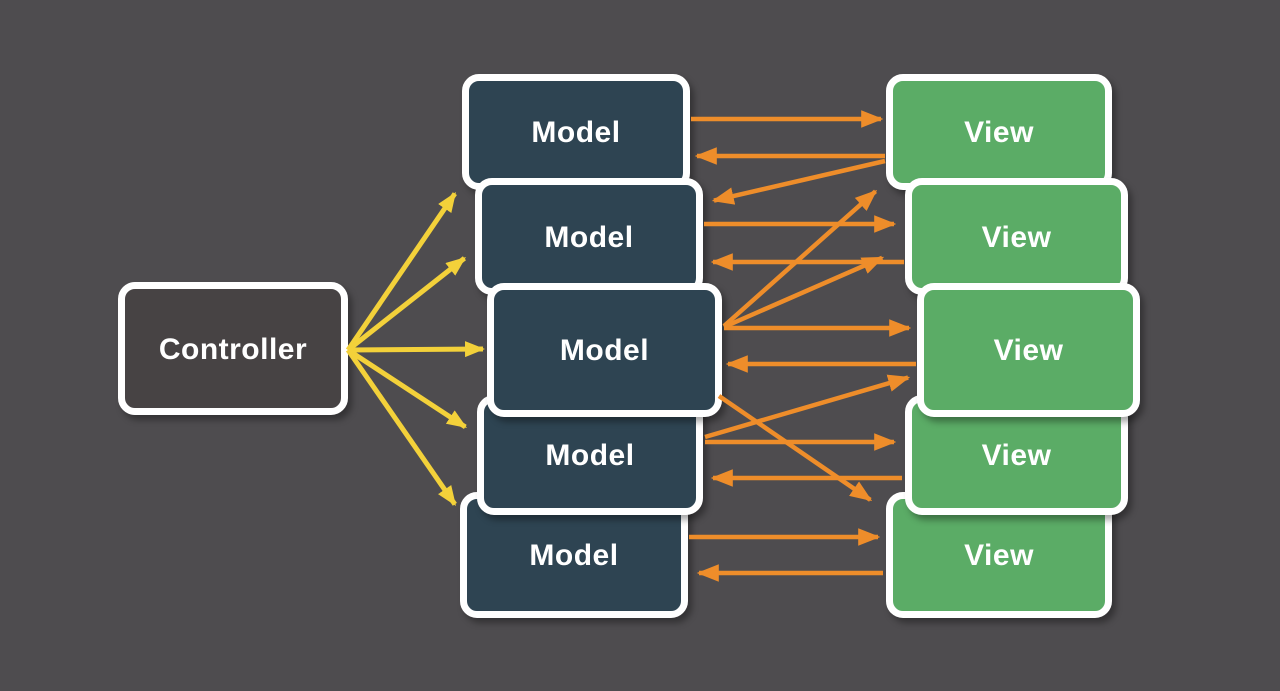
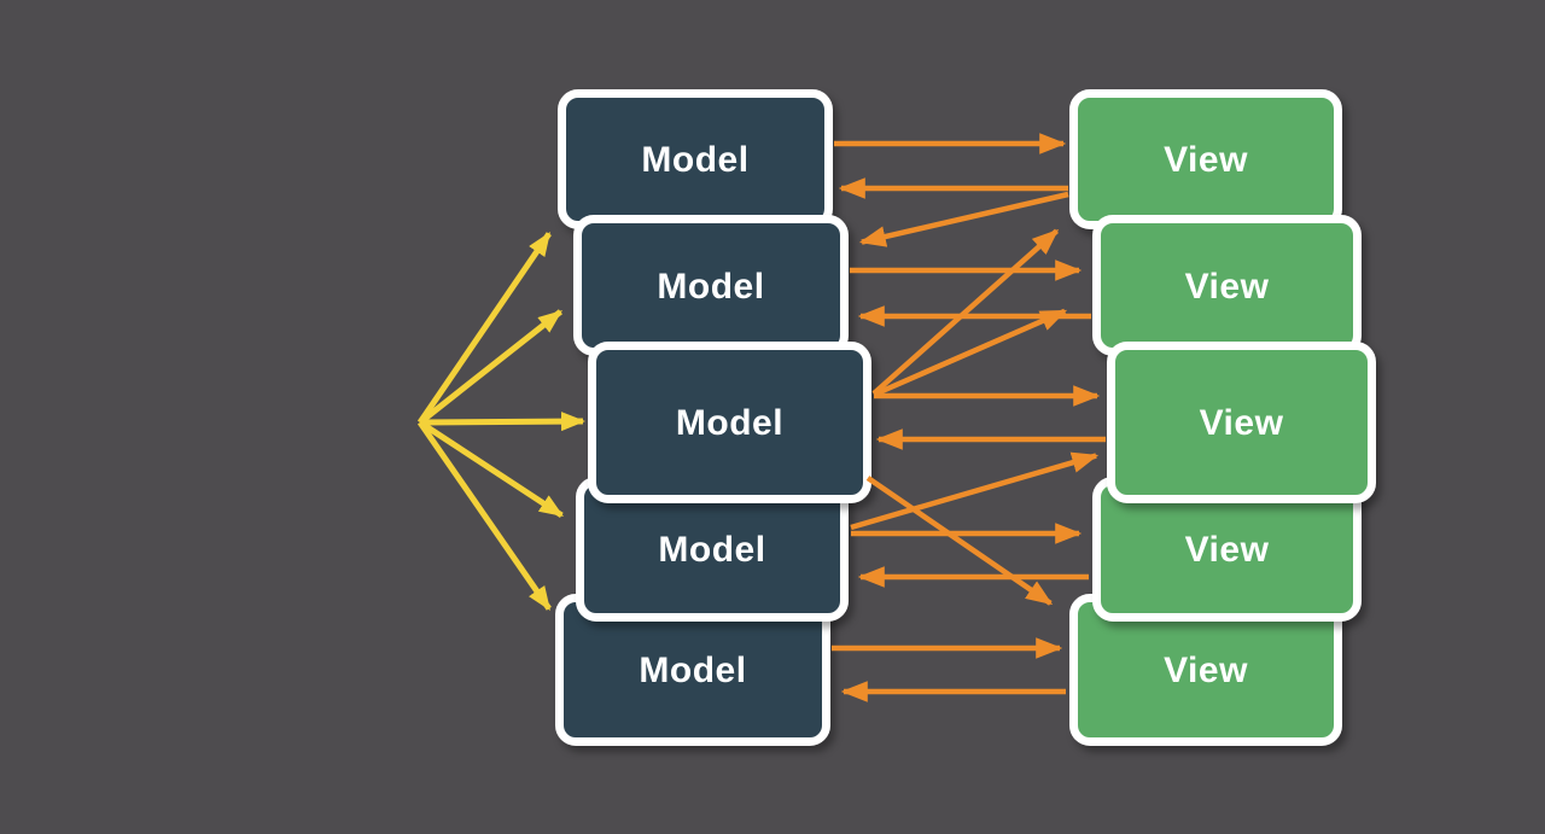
- Controller
  Model
  Model
  Model
  Model
  Model
  View
  View
  View
  View
  View
